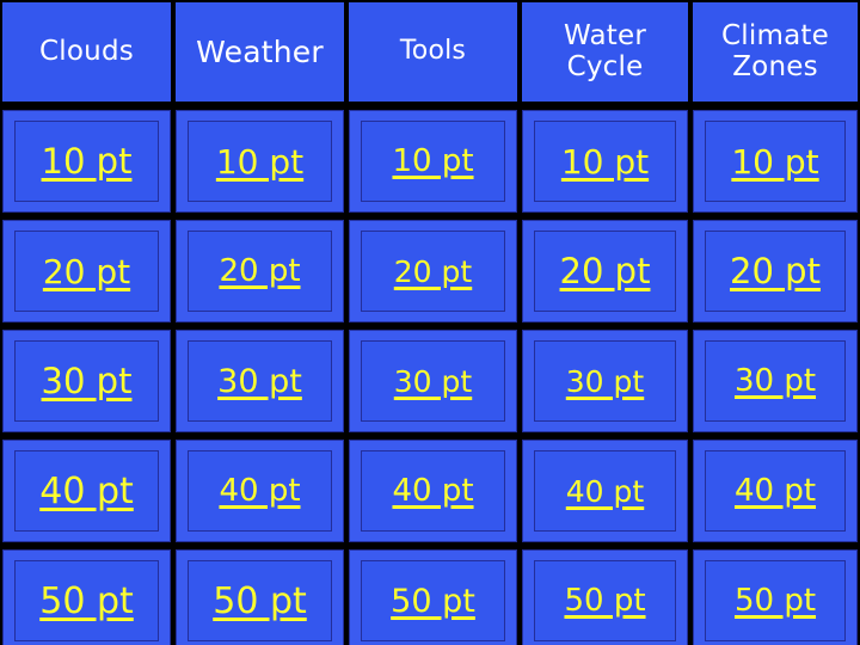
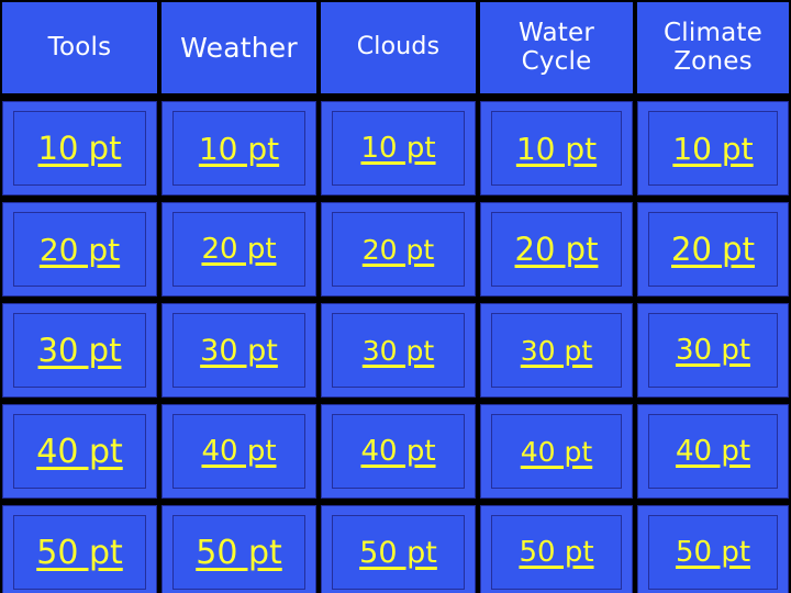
- Clouds
+ Tools
  Weather
- Tools
+ Clouds
  Water
  Cycle
  Climate
  Zones
  10 pt
  10 pt
  10 pt
  10 pt
  10 pt
  20 pt
  20 pt
  20 pt
  20 pt
  20 pt
  30 pt
  30 pt
  30 pt
  30 pt
  30 pt
  40 pt
  40 pt
  40 pt
  40 pt
  40 pt
  50 pt
  50 pt
  50 pt
  50 pt
  50 pt
